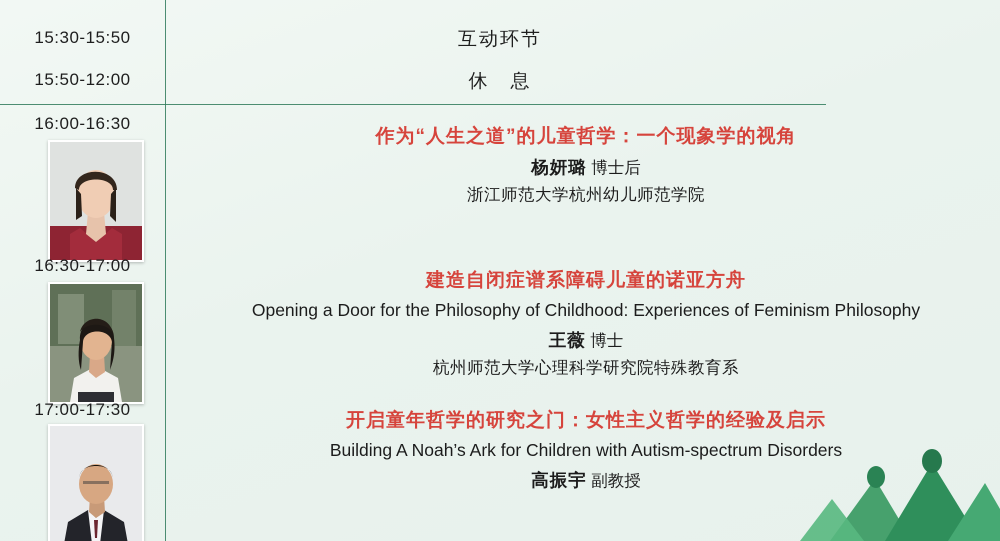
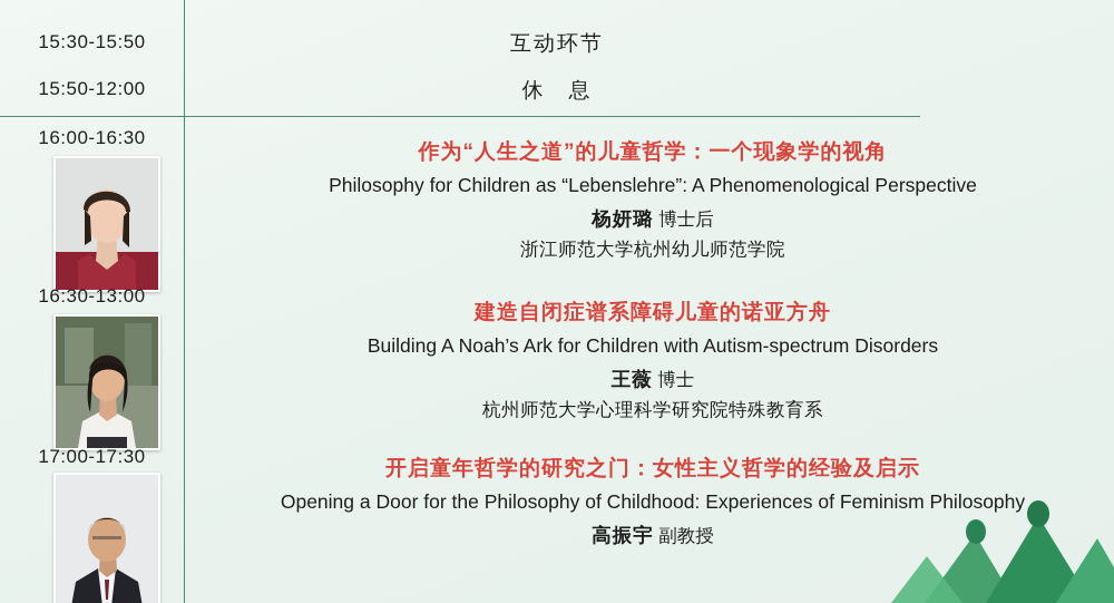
  15:30-15:50
  互动环节
  15:50-12:00
  休 息
  16:00-16:30
  作为“人生之道”的儿童哲学：一个现象学的视角
+ Philosophy for Children as “Lebenslehre”: A Phenomenological Perspective
  杨妍璐 博士后
  浙江师范大学杭州幼儿师范学院
- 16:30-17:00
+ 16:30-13:00
  建造自闭症谱系障碍儿童的诺亚方舟
- Opening a Door for the Philosophy of Childhood: Experiences of Feminism Philosophy
+ Building A Noah’s Ark for Children with Autism-spectrum Disorders
  王薇 博士
  杭州师范大学心理科学研究院特殊教育系
  17:00-17:30
  开启童年哲学的研究之门：女性主义哲学的经验及启示
- Building A Noah’s Ark for Children with Autism-spectrum Disorders
+ Opening a Door for the Philosophy of Childhood: Experiences of Feminism Philosophy
  高振宇 副教授
